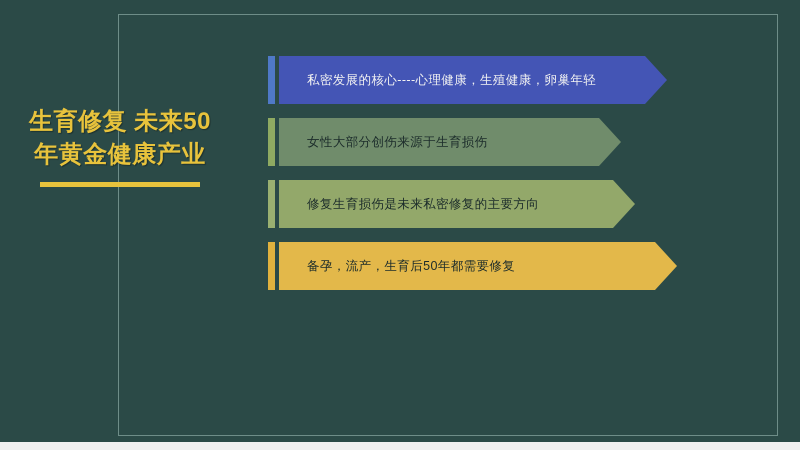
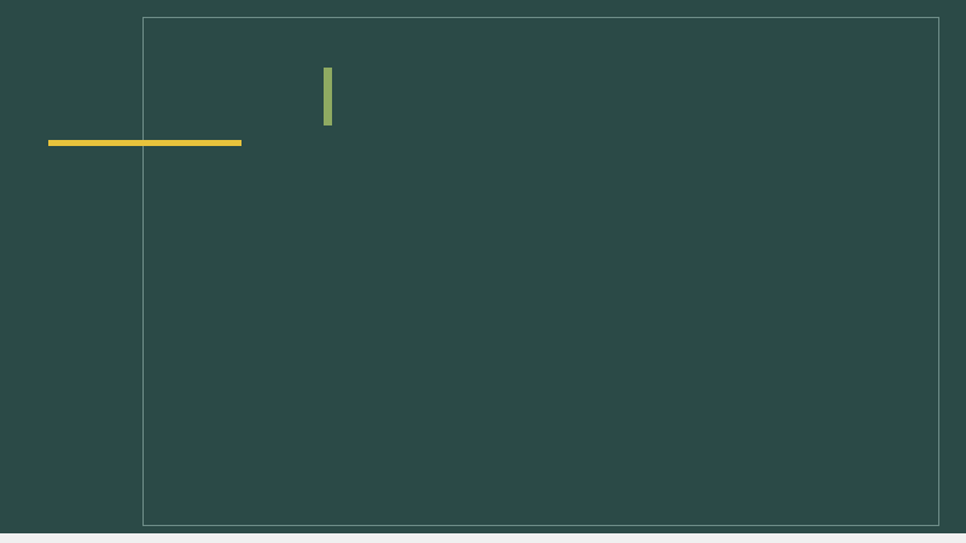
- 生育修复 未来50年黄金健康产业
- 私密发展的核心----心理健康，生殖健康，卵巢年轻
- 女性大部分创伤来源于生育损伤
- 修复生育损伤是未来私密修复的主要方向
- 备孕，流产，生育后50年都需要修复
